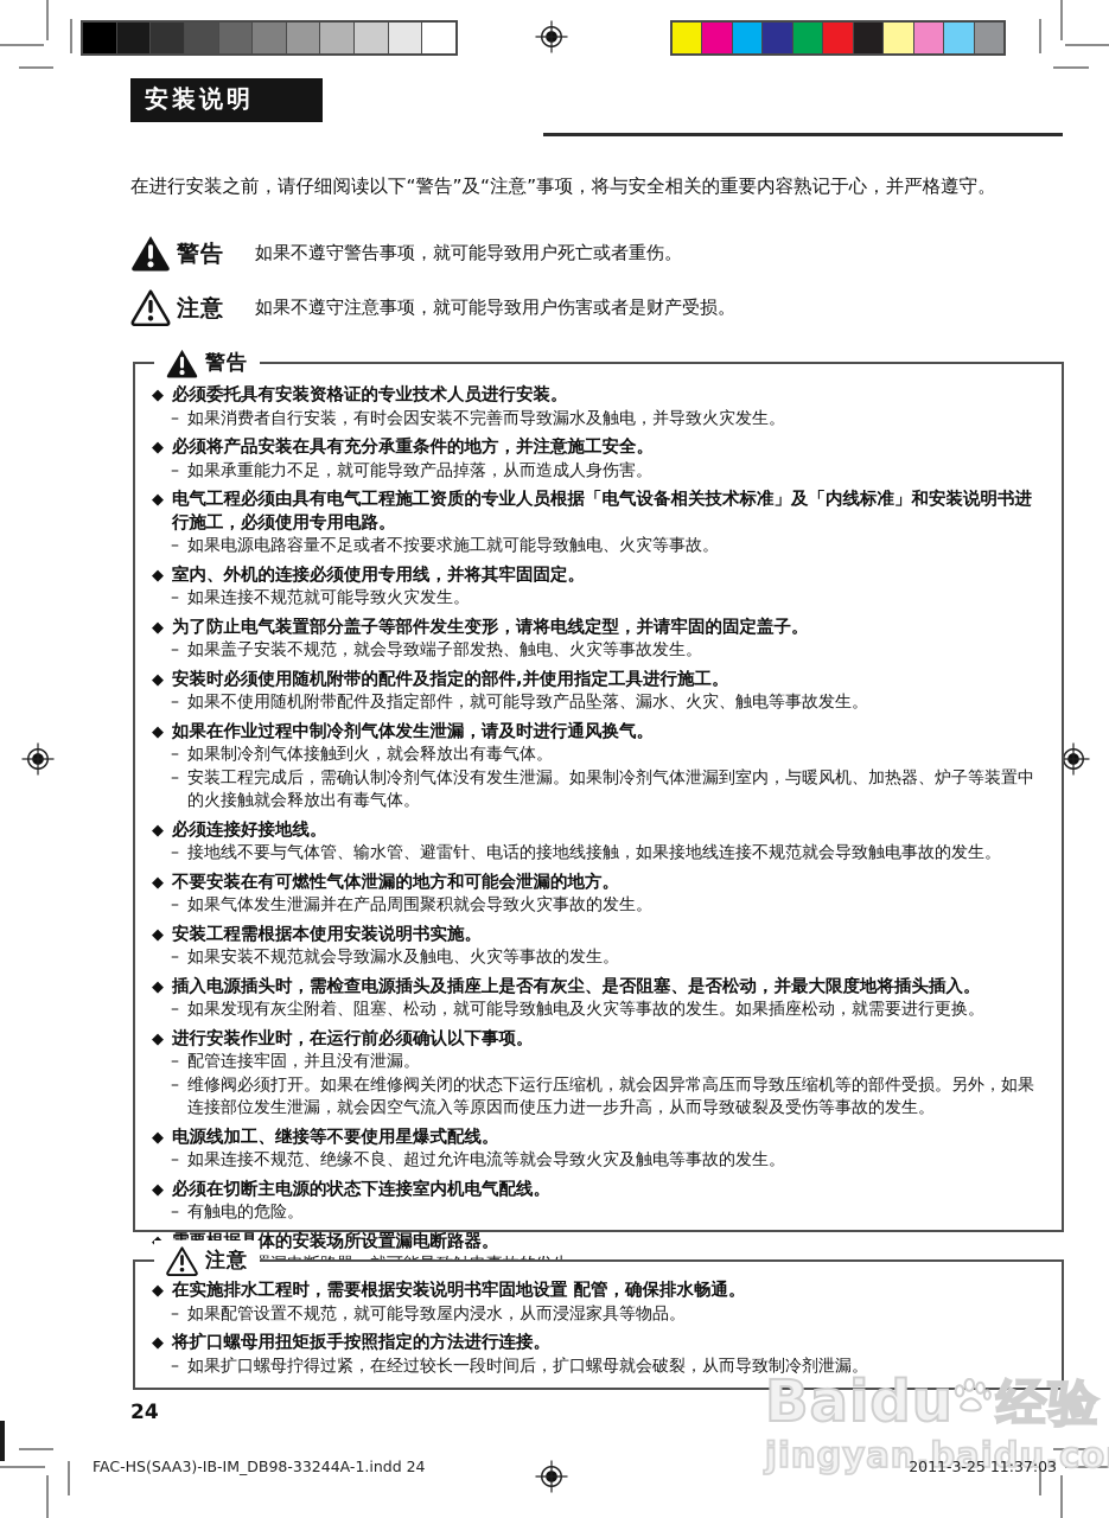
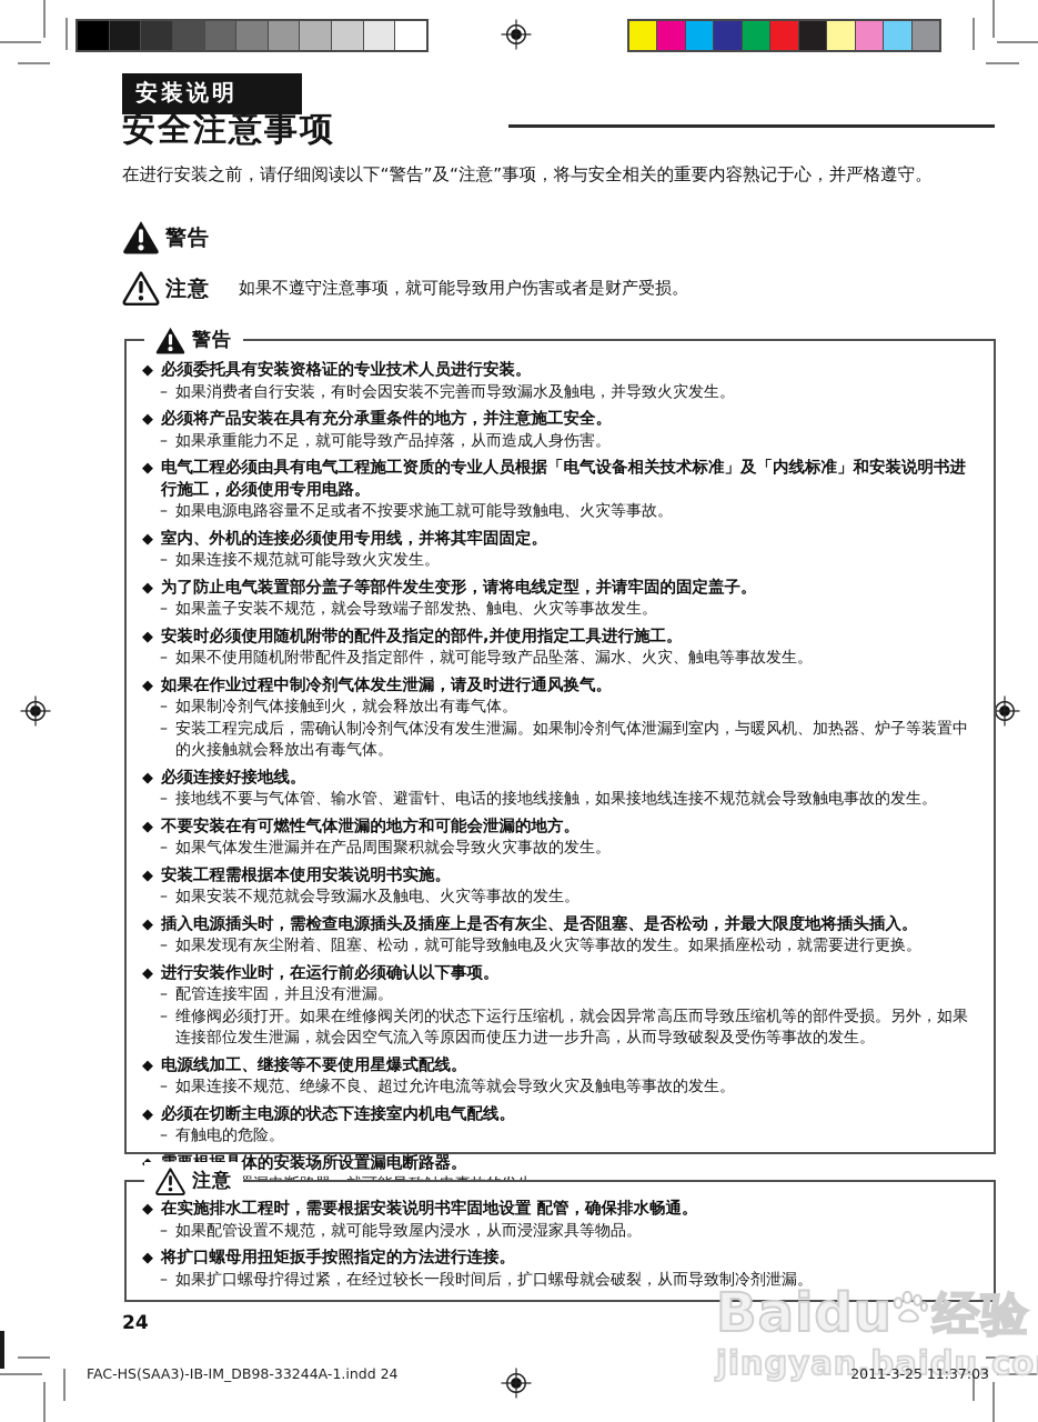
  安装说明
+ 安全注意事项
  在进行安装之前，请仔细阅读以下“警告”及“注意”事项，将与安全相关的重要内容熟记于心，并严格遵守。
  警告
- 如果不遵守警告事项，就可能导致用户死亡或者重伤。
  注意
  如果不遵守注意事项，就可能导致用户伤害或者是财产受损。
  警告
  ◆
  必须委托具有安装资格证的专业技术人员进行安装。
  –
  如果消费者自行安装，有时会因安装不完善而导致漏水及触电，并导致火灾发生。
  ◆
  必须将产品安装在具有充分承重条件的地方，并注意施工安全。
  –
  如果承重能力不足，就可能导致产品掉落，从而造成人身伤害。
  ◆
  电气工程必须由具有电气工程施工资质的专业人员根据「电气设备相关技术标准」及「内线标准」和安装说明书进行施工，必须使用专用电路。
  –
  如果电源电路容量不足或者不按要求施工就可能导致触电、火灾等事故。
  ◆
  室内、外机的连接必须使用专用线，并将其牢固固定。
  –
  如果连接不规范就可能导致火灾发生。
  ◆
  为了防止电气装置部分盖子等部件发生变形，请将电线定型，并请牢固的固定盖子。
  –
  如果盖子安装不规范，就会导致端子部发热、触电、火灾等事故发生。
  ◆
  安装时必须使用随机附带的配件及指定的部件,并使用指定工具进行施工。
  –
  如果不使用随机附带配件及指定部件，就可能导致产品坠落、漏水、火灾、触电等事故发生。
  ◆
  如果在作业过程中制冷剂气体发生泄漏，请及时进行通风换气。
  –
  如果制冷剂气体接触到火，就会释放出有毒气体。
  –
  安装工程完成后，需确认制冷剂气体没有发生泄漏。如果制冷剂气体泄漏到室内，与暖风机、加热器、炉子等装置中的火接触就会释放出有毒气体。
  ◆
  必须连接好接地线。
  –
  接地线不要与气体管、输水管、避雷针、电话的接地线接触，如果接地线连接不规范就会导致触电事故的发生。
  ◆
  不要安装在有可燃性气体泄漏的地方和可能会泄漏的地方。
  –
  如果气体发生泄漏并在产品周围聚积就会导致火灾事故的发生。
  ◆
  安装工程需根据本使用安装说明书实施。
  –
  如果安装不规范就会导致漏水及触电、火灾等事故的发生。
  ◆
  插入电源插头时，需检查电源插头及插座上是否有灰尘、是否阻塞、是否松动，并最大限度地将插头插入。
  –
  如果发现有灰尘附着、阻塞、松动，就可能导致触电及火灾等事故的发生。如果插座松动，就需要进行更换。
  ◆
  进行安装作业时，在运行前必须确认以下事项。
  –
  配管连接牢固，并且没有泄漏。
  –
  维修阀必须打开。如果在维修阀关闭的状态下运行压缩机，就会因异常高压而导致压缩机等的部件受损。另外，如果连接部位发生泄漏，就会因空气流入等原因而使压力进一步升高，从而导致破裂及受伤等事故的发生。
  ◆
  电源线加工、继接等不要使用星爆式配线。
  –
  如果连接不规范、绝缘不良、超过允许电流等就会导致火灾及触电等事故的发生。
  ◆
  必须在切断主电源的状态下连接室内机电气配线。
  –
  有触电的危险。
  体的安装场所设置漏电断路器。
  注意
  ◆
  在实施排水工程时，需要根据安装说明书牢固地设置 配管，确保排水畅通。
  –
  如果配管设置不规范，就可能导致屋内浸水，从而浸湿家具等物品。
  ◆
  将扩口螺母用扭矩扳手按照指定的方法进行连接。
  –
  如果扩口螺母拧得过紧，在经过较长一段时间后，扩口螺母就会破裂，从而导致制冷剂泄漏。
  24
  Baidu
  经验
  jingyan.baidu.co
  FAC-HS(SAA3)-IB-IM_DB98-33244A-1.indd 24
  2011-3-25 11:37:03
